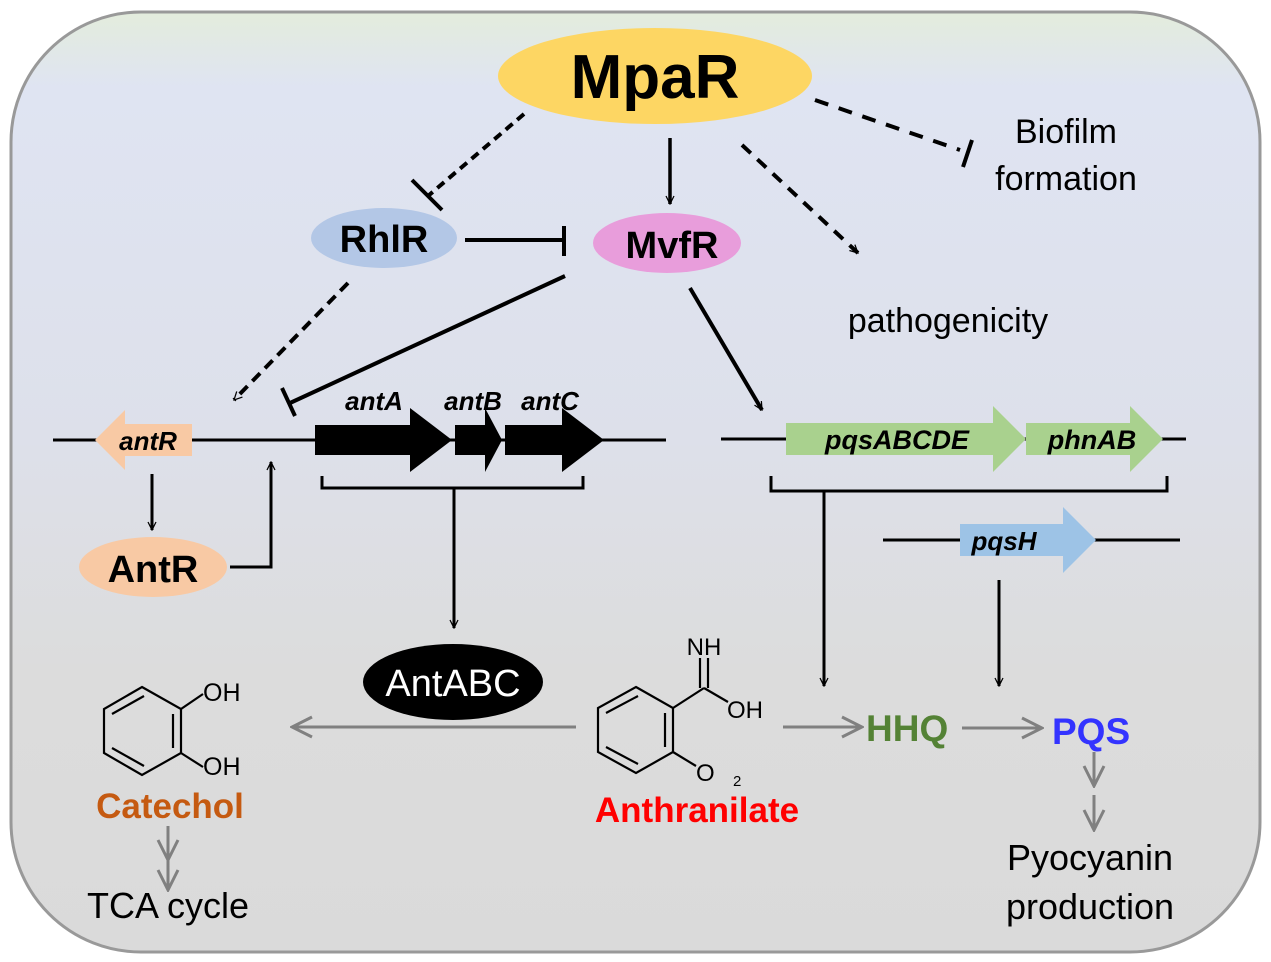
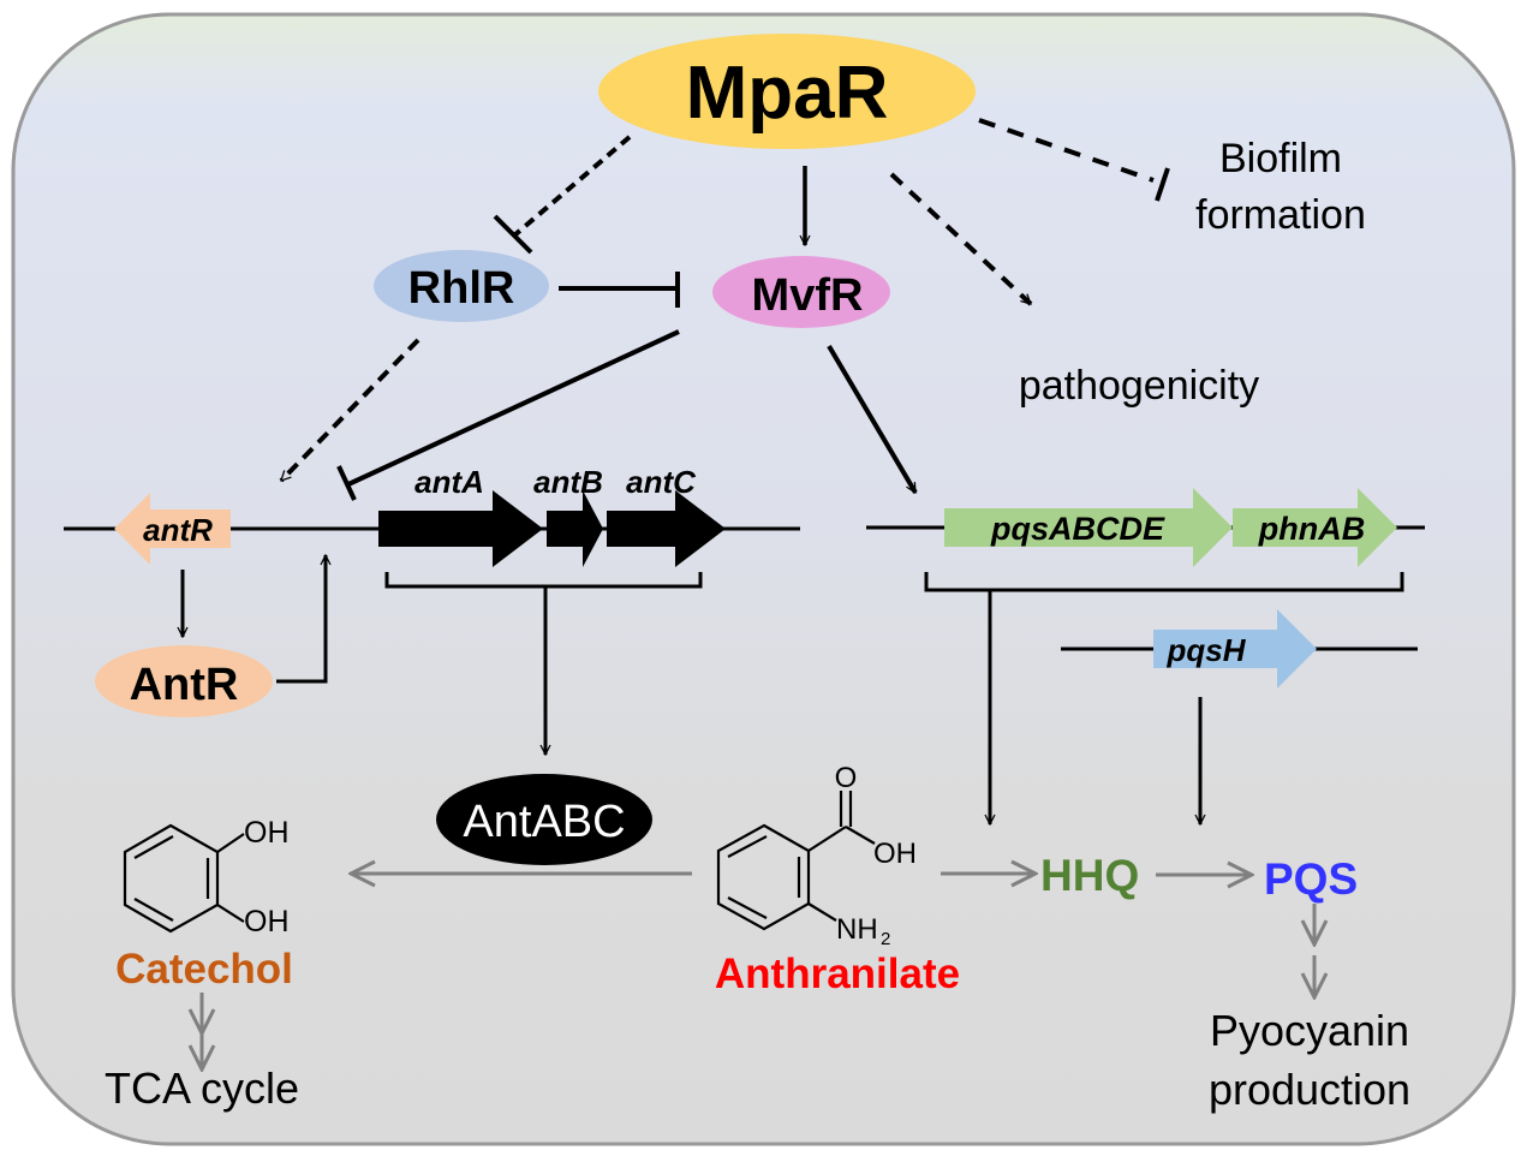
  MpaR
  Biofilm
  formation
  pathogenicity
  RhlR
  MvfR
  antR
  antA
  antB
  antC
  AntR
  AntABC
  pqsABCDE
  phnAB
  pqsH
  OH
  OH
  Catechol
  TCA cycle
- NH
+ O
  OH
- O
+ NH
  2
  Anthranilate
  HHQ
  PQS
  Pyocyanin
  production
